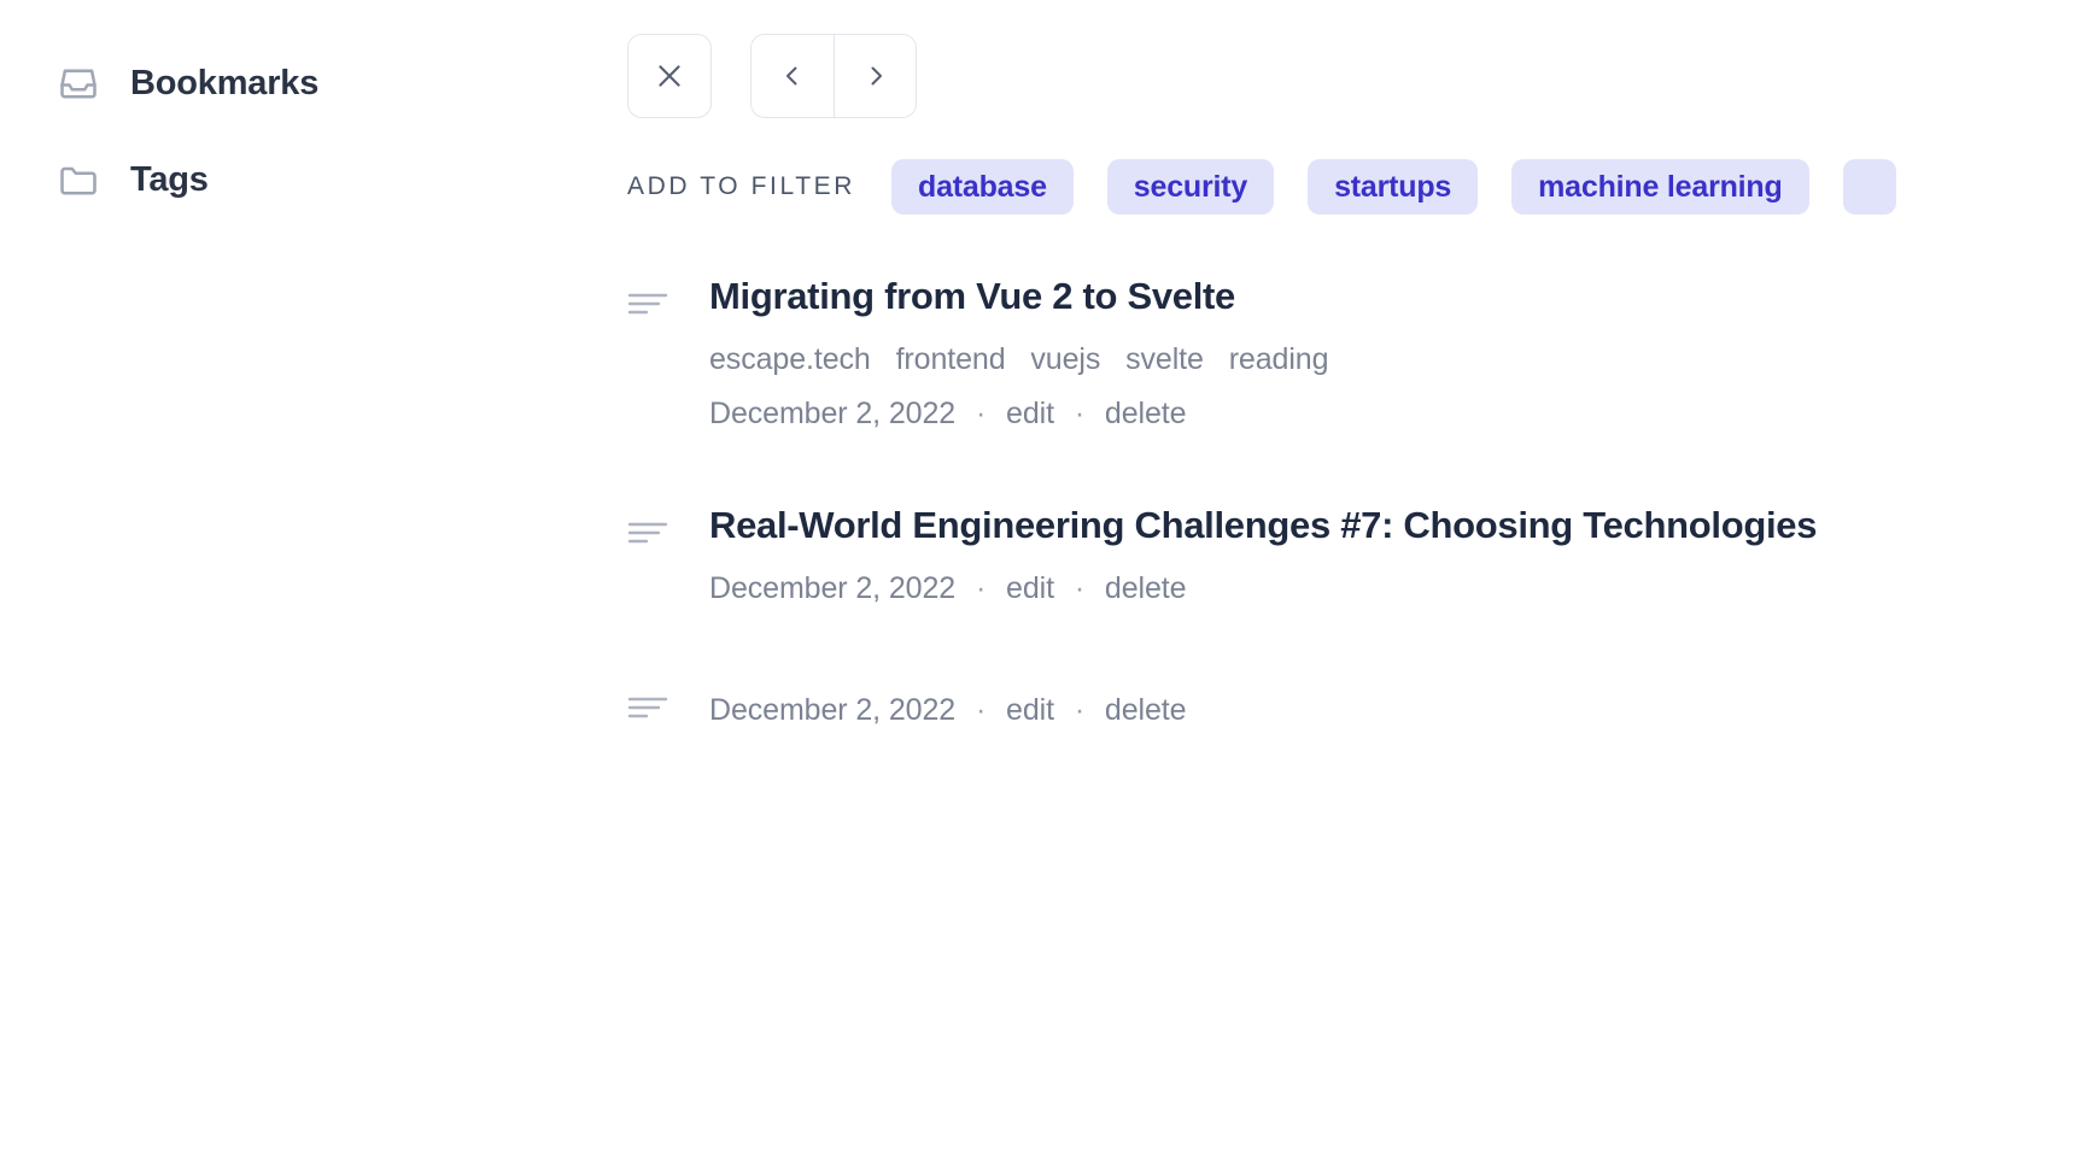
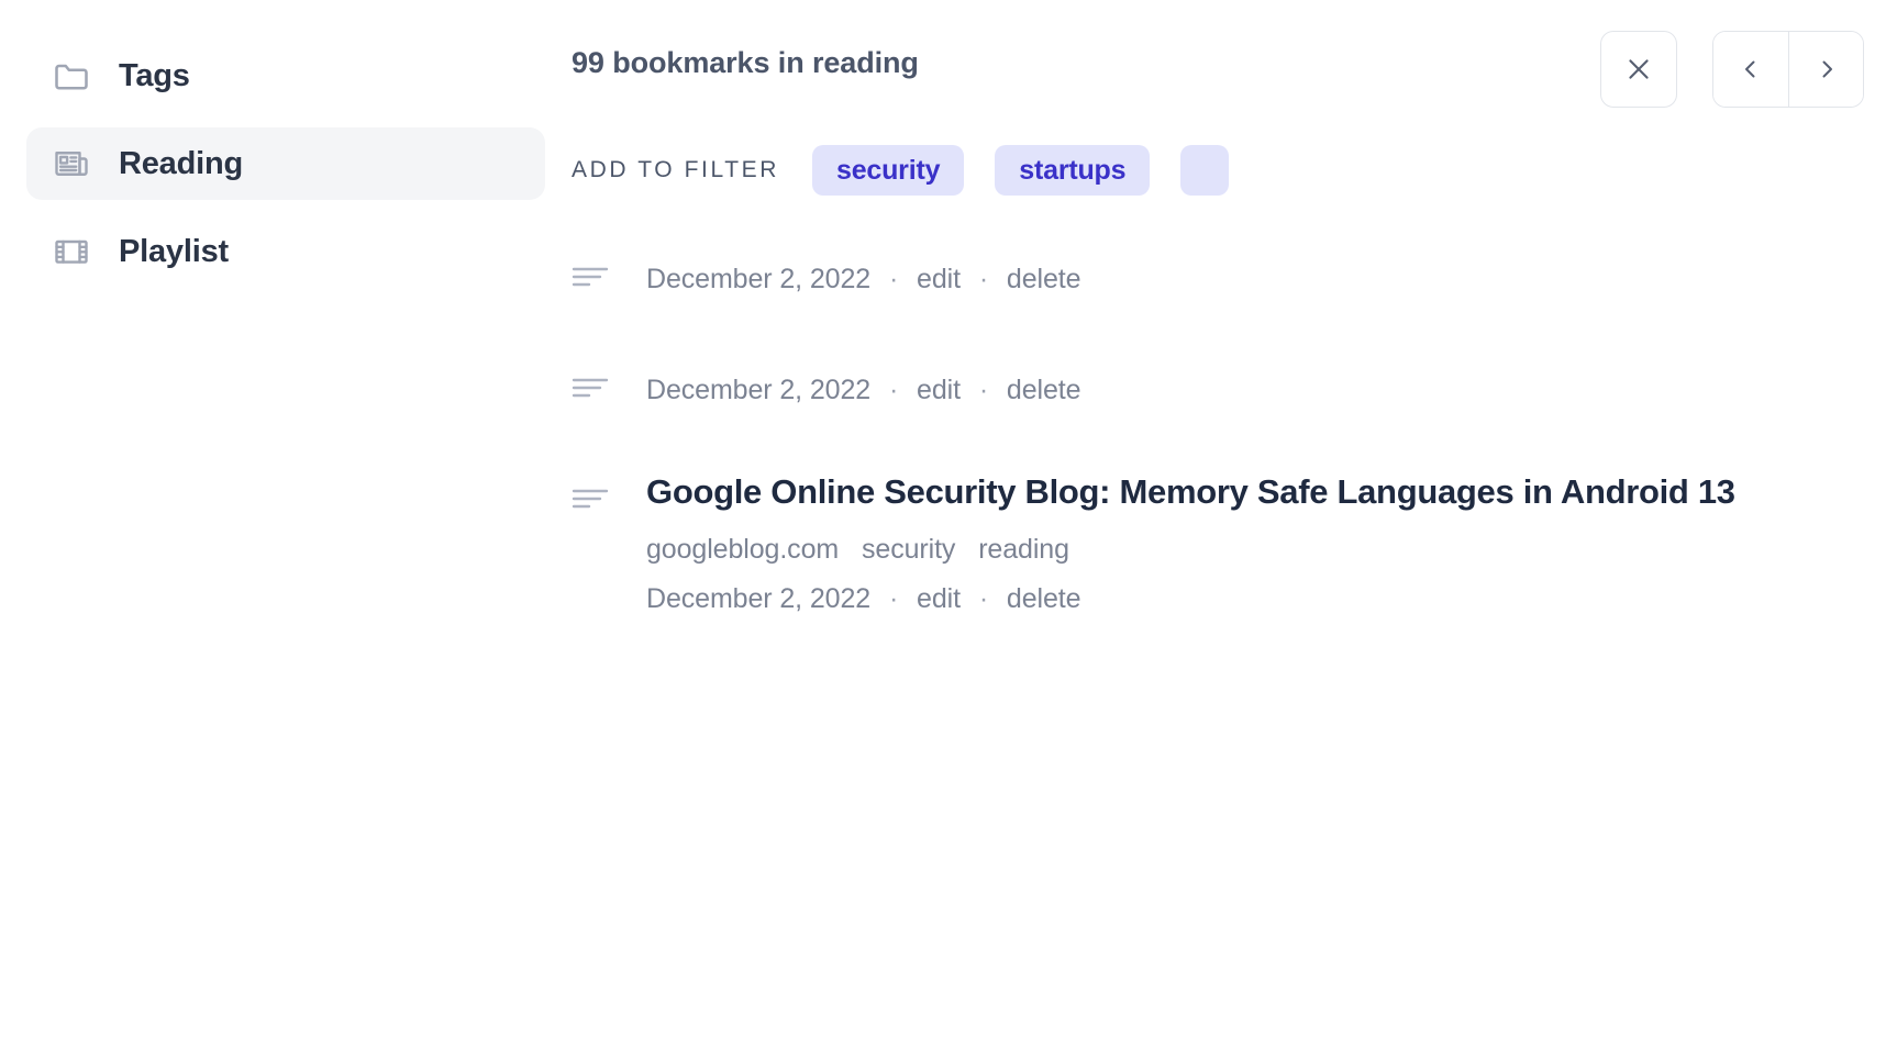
- Bookmarks
  Tags
+ Reading
+ Playlist
+ 99 bookmarks in reading
  ADD TO FILTER
- database
  security
  startups
- machine learning
- Migrating from Vue 2 to Svelte
- escape.tech frontend vuejs svelte reading
  December 2, 2022 · edit · delete
- Real-World Engineering Challenges #7: Choosing Technologies
  December 2, 2022 · edit · delete
+ Google Online Security Blog: Memory Safe Languages in Android 13
+ googleblog.com security reading
  December 2, 2022 · edit · delete
